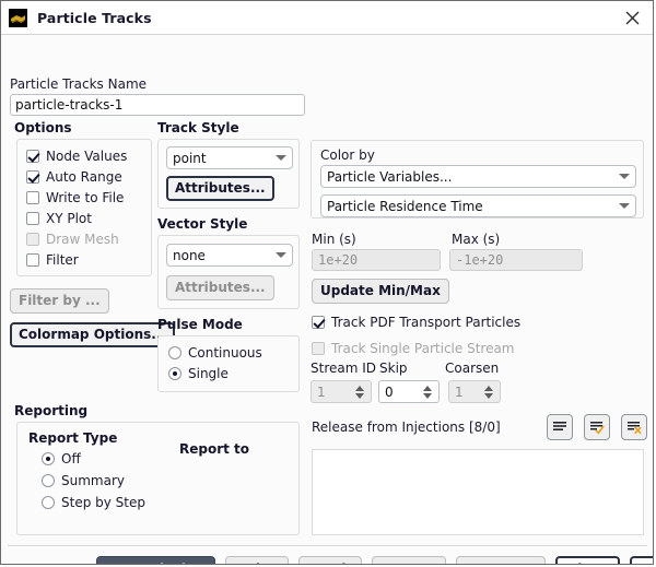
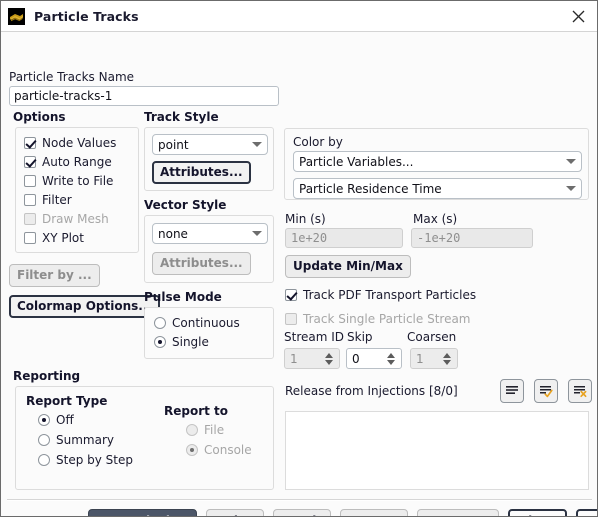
  Particle Tracks
  Particle Tracks Name
  particle-tracks-1
  Options
  Node Values
  Auto Range
  Write to File
- XY Plot
+ Filter
  Draw Mesh
- Filter
+ XY Plot
  Filter by ...
  Colormap Options...
  Track Style
  point
  Attributes...
  Vector Style
  none
  Attributes...
  Pulse Mode
  Continuous
  Single
  Color by
  Particle Variables...
  Particle Residence Time
  Min (s)
  Max (s)
  1e+20
  -1e+20
  Update Min/Max
  Track PDF Transport Particles
  Track Single Particle Stream
  Stream ID
  Skip
  Coarsen
  1
  0
  1
  Reporting
  Report Type
  Off
  Summary
  Step by Step
  Report to
+ File
+ Console
  Release from Injections [8/0]
